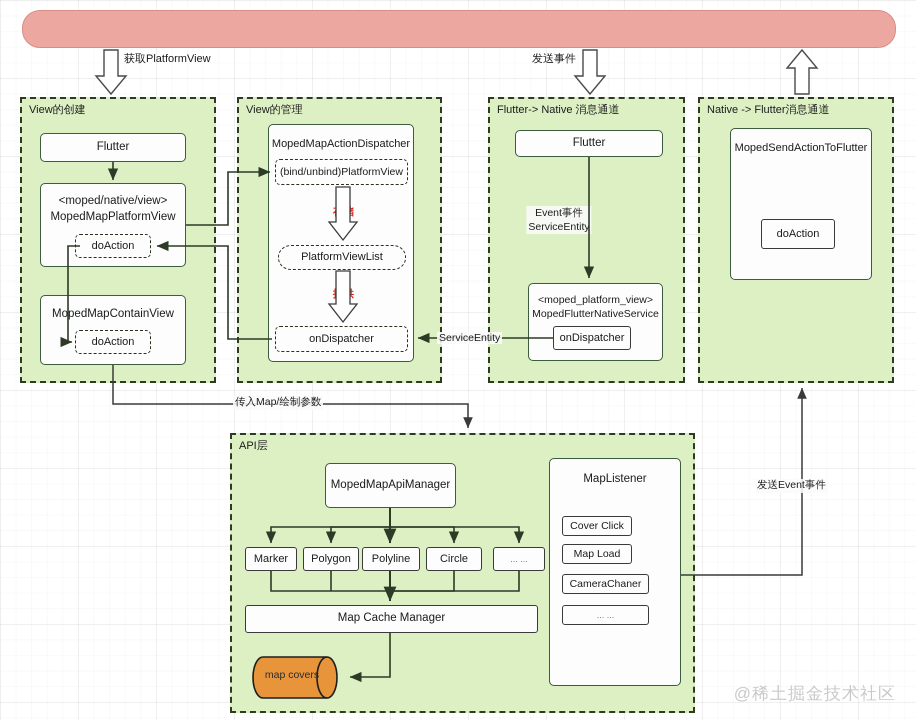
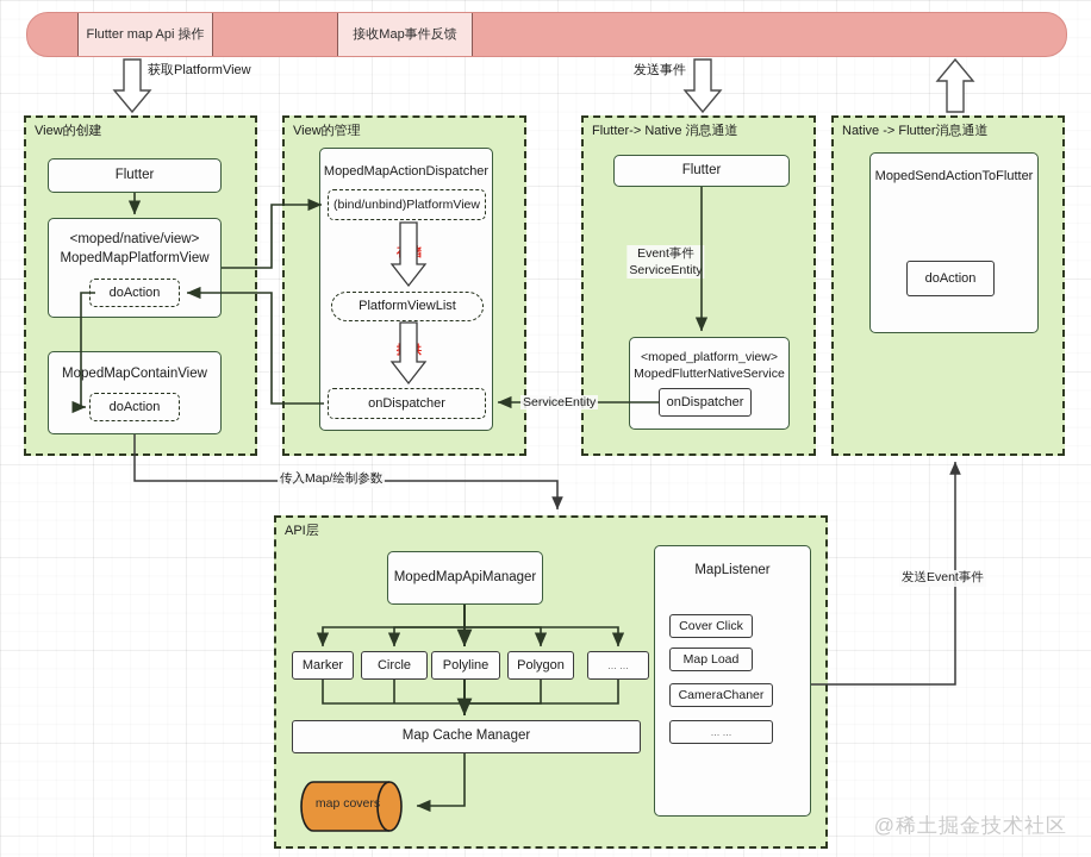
+ Flutter map Api 操作
+ 接收Map事件反馈
  View的创建
  Flutter
  <moped/native/view>
  MopedMapPlatformView
  doAction
  MopedMapContainView
  doAction
  View的管理
  MopedMapActionDispatcher
  (bind/unbind)PlatformView
  PlatformViewList
  onDispatcher
  Flutter-> Native 消息通道
  Flutter
  <moped_platform_view>
  MopedFlutterNativeService
  onDispatcher
  Event事件
  ServiceEntity
  Native -> Flutter消息通道
  MopedSendActionToFlutter
  doAction
  API层
  MopedMapApiManager
  Marker
- Polygon
+ Circle
  Polyline
- Circle
+ Polygon
  ... ...
  Map Cache Manager
  map covers
  MapListener
  Cover Click
  Map Load
  CameraChaner
  ... ...
  获取PlatformView
  发送事件
  ServiceEntity
  传入Map/绘制参数
  发送Event事件
  @稀土掘金技术社区
